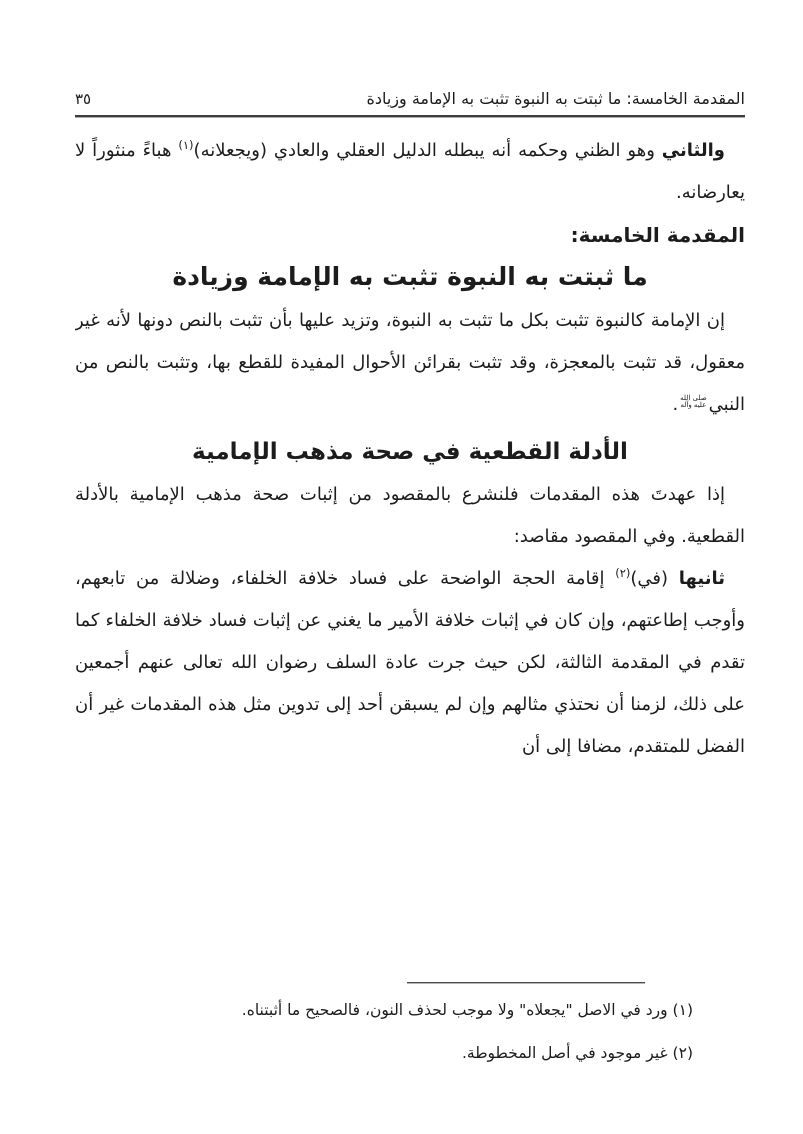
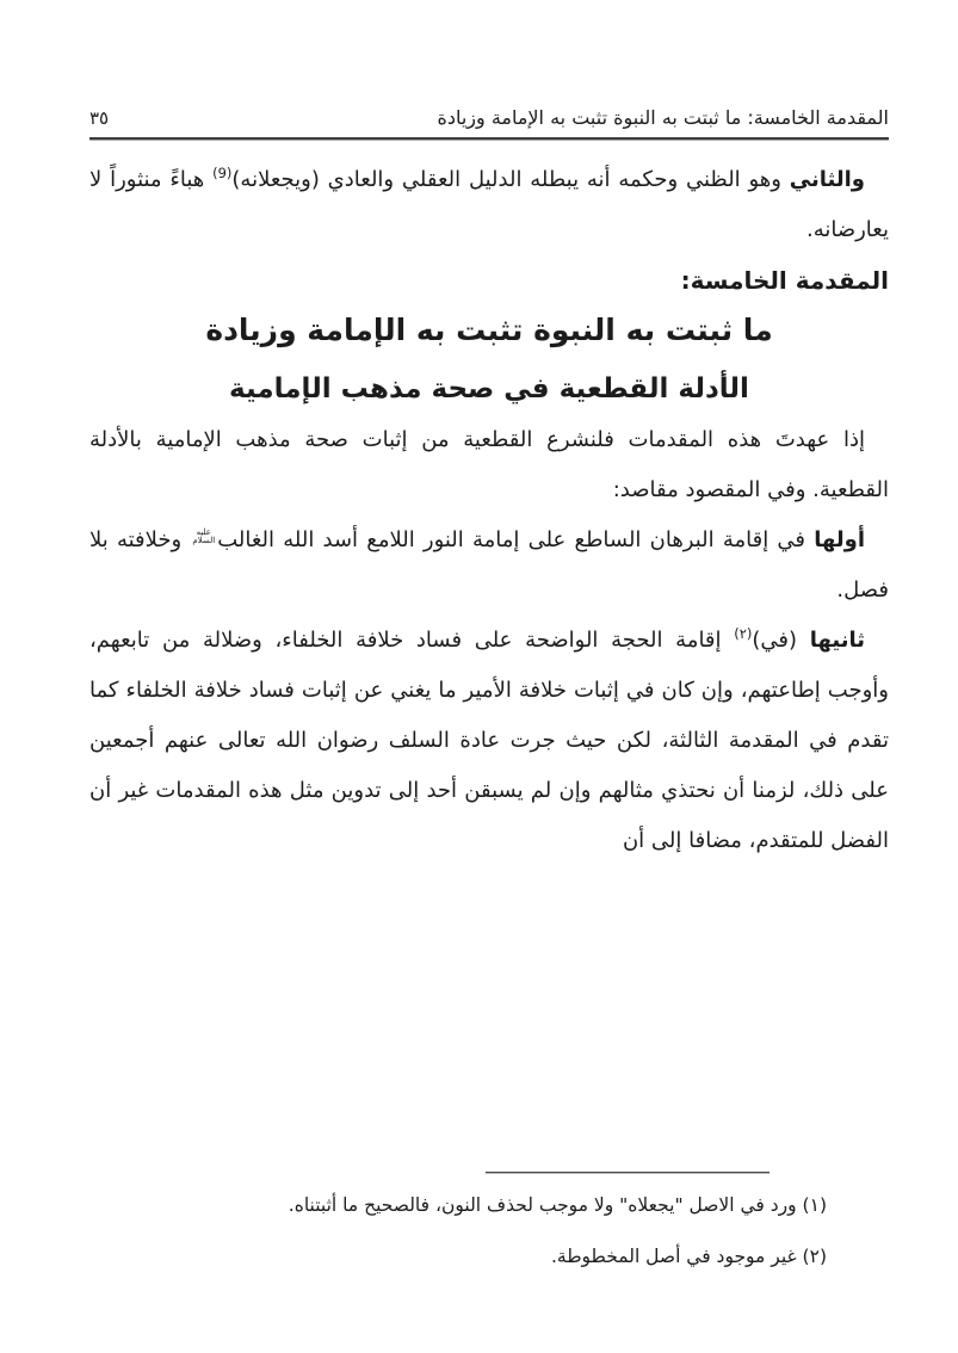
  ٣٥
  المقدمة الخامسة: ما ثبتت به النبوة تثبت به الإمامة وزيادة
- والثاني وهو الظني وحكمه أنه يبطله الدليل العقلي والعادي (ويجعلانه)(١) هباءً منثوراً لا يعارضانه.
+ والثاني وهو الظني وحكمه أنه يبطله الدليل العقلي والعادي (ويجعلانه)(9) هباءً منثوراً لا يعارضانه.
  المقدمة الخامسة:
  ما ثبتت به النبوة تثبت به الإمامة وزيادة
- إن الإمامة كالنبوة تثبت بكل ما تثبت به النبوة، وتزيد عليها بأن تثبت بالنص دونها لأنه غير معقول، قد تثبت بالمعجزة، وقد تثبت بقرائن الأحوال المفيدة للقطع بها، وتثبت بالنص من النبي
- صلى الله
- عليه وآله
- .
  الأدلة القطعية في صحة مذهب الإمامية
- إذا عهدتَ هذه المقدمات فلنشرع بالمقصود من إثبات صحة مذهب الإمامية بالأدلة القطعية. وفي المقصود مقاصد:
+ إذا عهدتَ هذه المقدمات فلنشرع القطعية من إثبات صحة مذهب الإمامية بالأدلة القطعية. وفي المقصود مقاصد:
+ أولها في إقامة البرهان الساطع على إمامة النور اللامع أسد الله الغالب
+ عليه
+ السلام
+ وخلافته بلا فصل.
  ثانيها (في)(٢) إقامة الحجة الواضحة على فساد خلافة الخلفاء، وضلالة من تابعهم، وأوجب إطاعتهم، وإن كان في إثبات خلافة الأمير ما يغني عن إثبات فساد خلافة الخلفاء كما تقدم في المقدمة الثالثة، لكن حيث جرت عادة السلف رضوان الله تعالى عنهم أجمعين على ذلك، لزمنا أن نحتذي مثالهم وإن لم يسبقن أحد إلى تدوين مثل هذه المقدمات غير أن الفضل للمتقدم، مضافا إلى أن
  (١) ورد في الاصل "يجعلاه" ولا موجب لحذف النون، فالصحيح ما أثبتناه.
  (٢) غير موجود في أصل المخطوطة.
